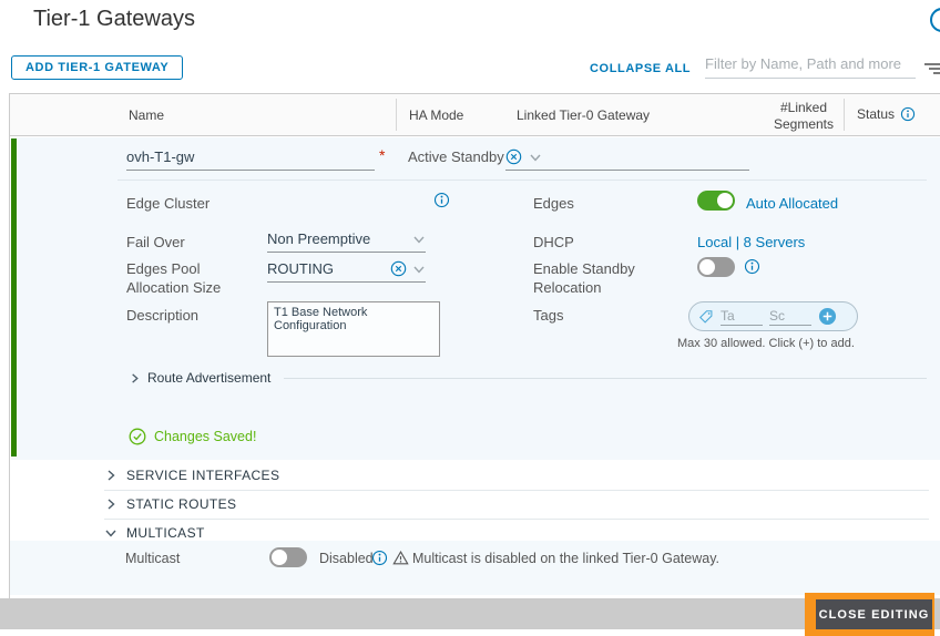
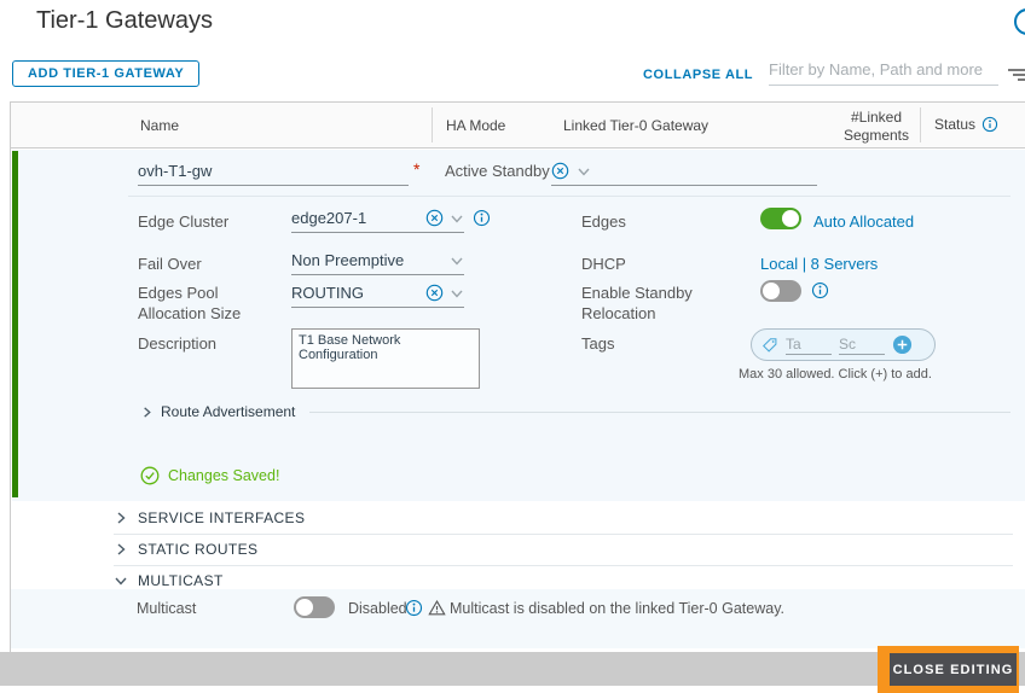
  Tier-1 Gateways
  ADD TIER-1 GATEWAY
  COLLAPSE ALL
  Filter by Name, Path and more
  Name
  HA Mode
  Linked Tier-0 Gateway
  #Linked Segments
  Status
  ovh-T1-gw
  *
  Active Standby
  Edge Cluster
+ edge207-1
  Fail Over
  Non Preemptive
  Edges Pool Allocation Size
  ROUTING
  Description
  Edges
  Auto Allocated
  DHCP
  Local | 8 Servers
  Enable Standby Relocation
  Tags
  Ta
  Sc
  Max 30 allowed. Click (+) to add.
  Route Advertisement
  Changes Saved!
  SERVICE INTERFACES
  STATIC ROUTES
  MULTICAST
  Multicast
  Disabled
  Multicast is disabled on the linked Tier-0 Gateway.
  CLOSE EDITING
